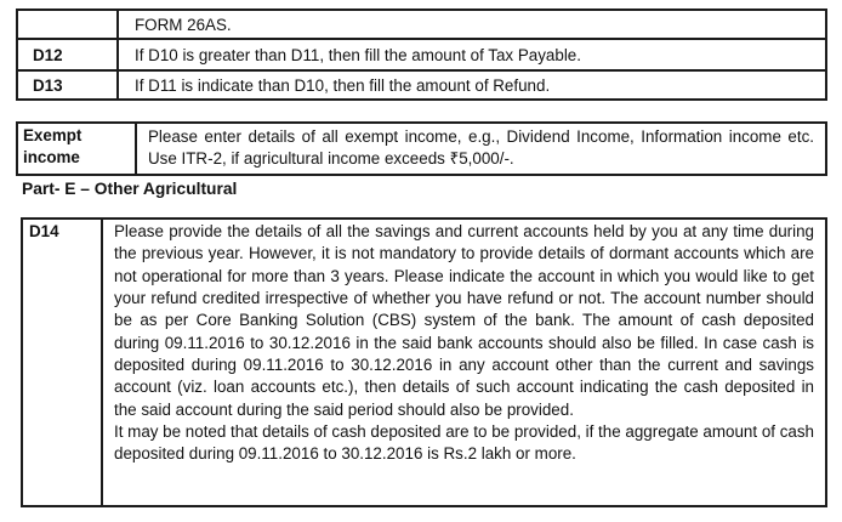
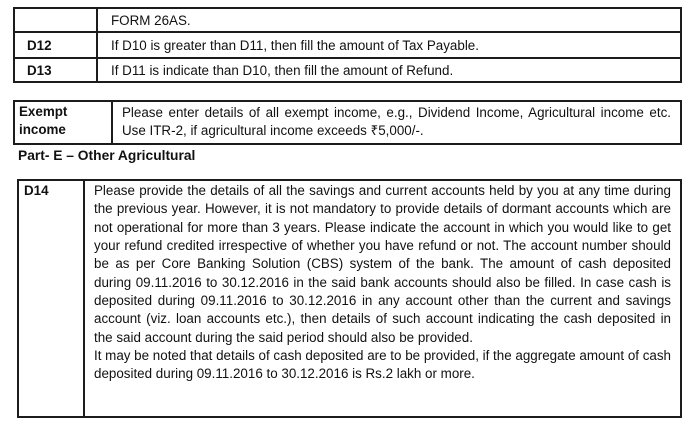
  	FORM 26AS.
  D12	If D10 is greater than D11, then fill the amount of Tax Payable.
  D13	If D11 is indicate than D10, then fill the amount of Refund.
- Exempt income	Please enter details of all exempt income, e.g., Dividend Income, Information income etc. Use ITR-2, if agricultural income exceeds ₹5,000/-.
+ Exempt income	Please enter details of all exempt income, e.g., Dividend Income, Agricultural income etc. Use ITR-2, if agricultural income exceeds ₹5,000/-.
  Part- E – Other Agricultural
  D14	Please provide the details of all the savings and current accounts held by you at any time during the previous year. However, it is not mandatory to provide details of dormant accounts which are not operational for more than 3 years. Please indicate the account in which you would like to get your refund credited irrespective of whether you have refund or not. The account number should be as per Core Banking Solution (CBS) system of the bank. The amount of cash deposited during 09.11.2016 to 30.12.2016 in the said bank accounts should also be filled. In case cash is deposited during 09.11.2016 to 30.12.2016 in any account other than the current and savings account (viz. loan accounts etc.), then details of such account indicating the cash deposited in the said account during the said period should also be provided. It may be noted that details of cash deposited are to be provided, if the aggregate amount of cash deposited during 09.11.2016 to 30.12.2016 is Rs.2 lakh or more.
